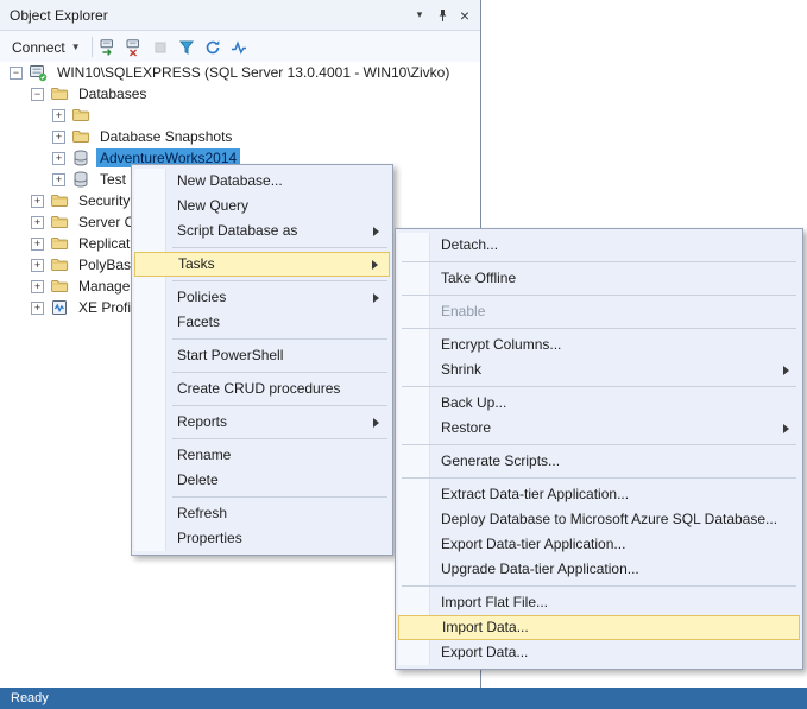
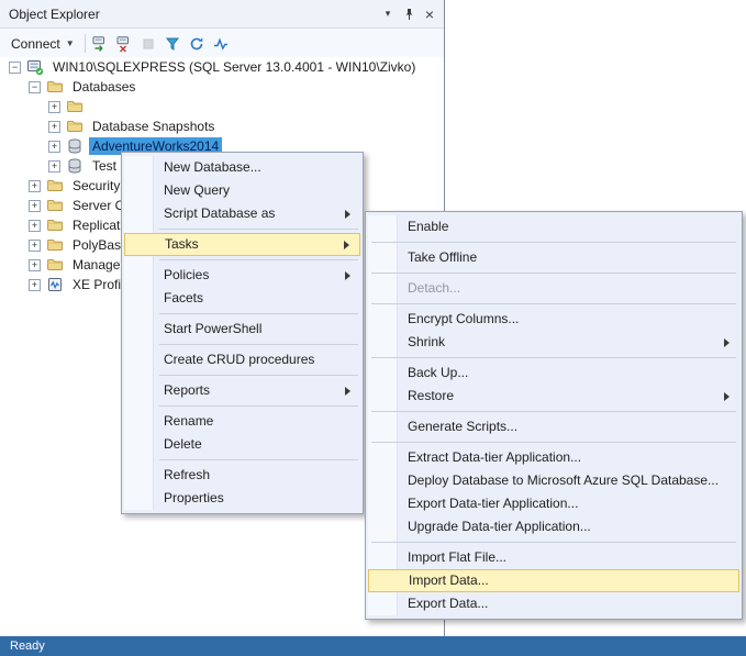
  Object Explorer
  ▾
  ×
  Connect
  ▼
  −
  WIN10\SQLEXPRESS (SQL Server 13.0.4001 - WIN10\Zivko)
  −
  Databases
  +
  +
  Database Snapshots
  +
  AdventureWorks2014
  +
  Test
  +
  Security
  +
  +
  Replicat
  +
  PolyBas
  +
  +
  XE Profi
  New Database...
  New Query
  Script Database as
  Tasks
  Policies
  Facets
  Start PowerShell
  Create CRUD procedures
  Reports
  Rename
  Delete
  Refresh
  Properties
- Detach...
+ Enable
  Take Offline
- Enable
+ Detach...
  Encrypt Columns...
  Shrink
  Back Up...
  Restore
  Generate Scripts...
  Extract Data-tier Application...
  Deploy Database to Microsoft Azure SQL Database...
  Export Data-tier Application...
  Upgrade Data-tier Application...
  Import Flat File...
  Import Data...
  Export Data...
  Ready
